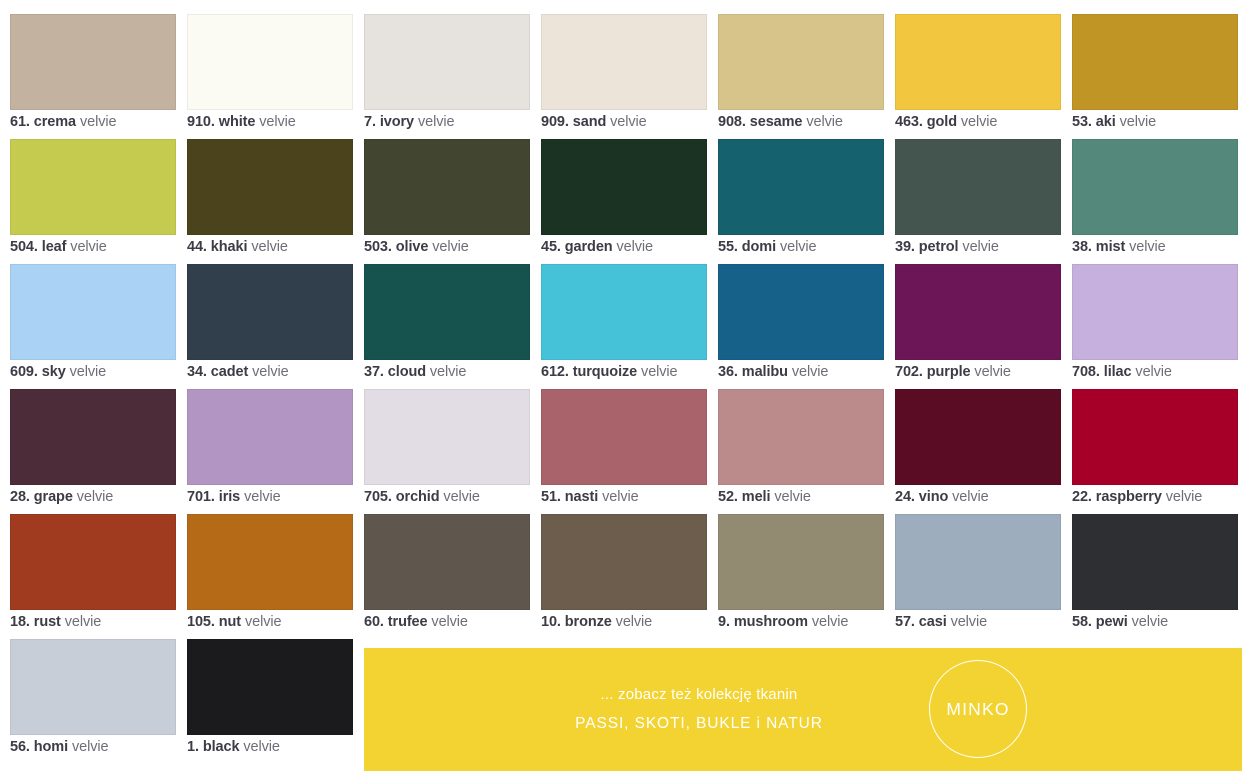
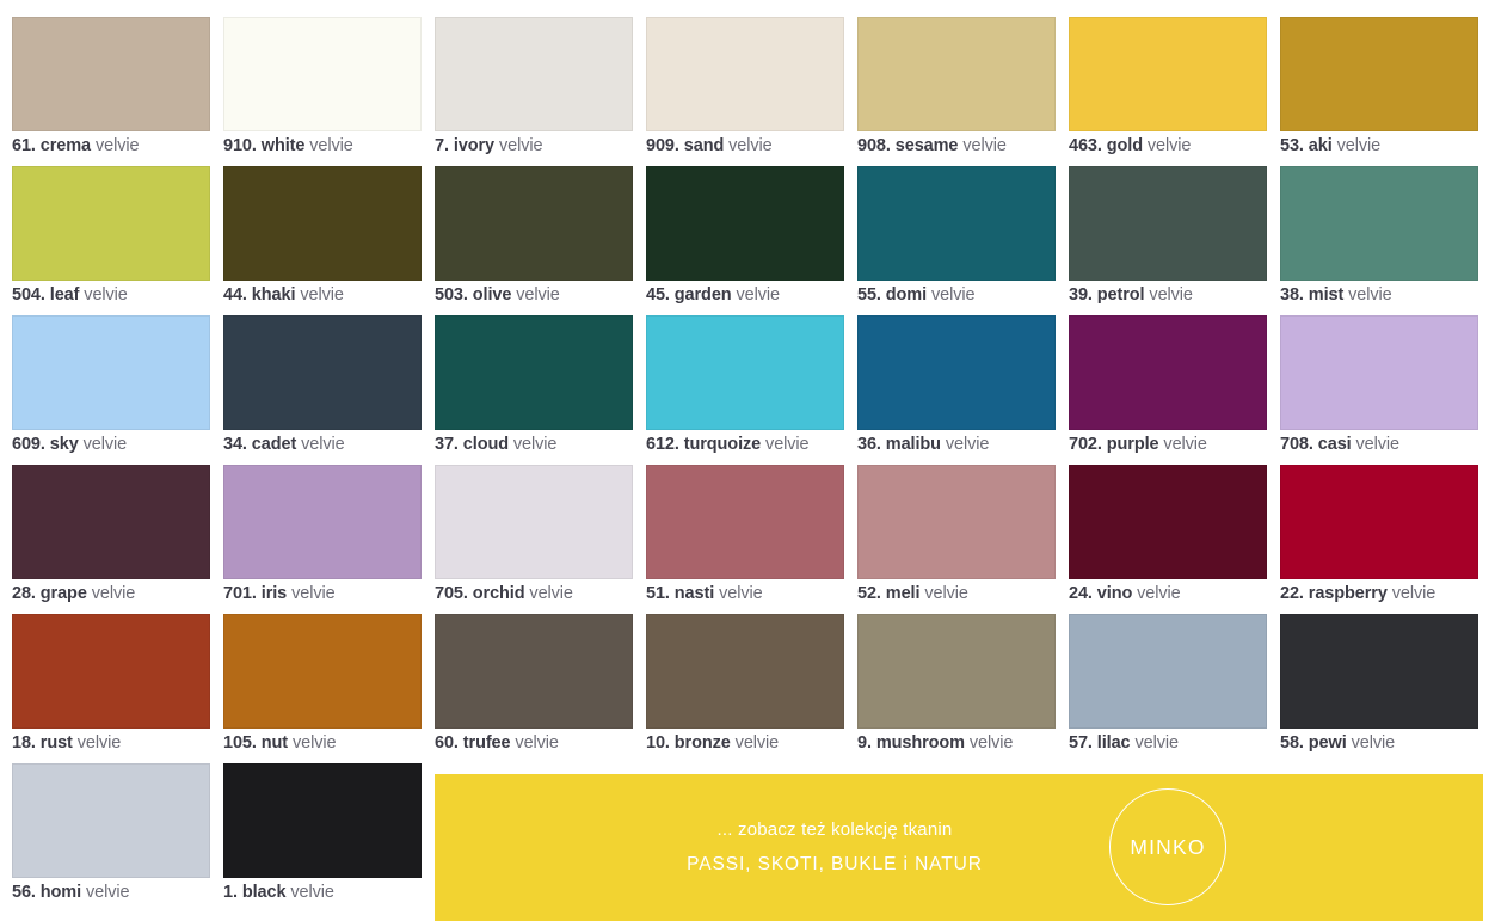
  61. crema velvie
  910. white velvie
  7. ivory velvie
  909. sand velvie
  908. sesame velvie
  463. gold velvie
  53. aki velvie
  504. leaf velvie
  44. khaki velvie
  503. olive velvie
  45. garden velvie
  55. domi velvie
  39. petrol velvie
  38. mist velvie
  609. sky velvie
  34. cadet velvie
  37. cloud velvie
  612. turquoize velvie
  36. malibu velvie
  702. purple velvie
- 708. lilac velvie
+ 708. casi velvie
  28. grape velvie
  701. iris velvie
  705. orchid velvie
  51. nasti velvie
  52. meli velvie
  24. vino velvie
  22. raspberry velvie
  18. rust velvie
  105. nut velvie
  60. trufee velvie
  10. bronze velvie
  9. mushroom velvie
- 57. casi velvie
+ 57. lilac velvie
  58. pewi velvie
  56. homi velvie
  1. black velvie
  ... zobacz też kolekcję tkanin
  PASSI, SKOTI, BUKLE i NATUR
  MINKO
